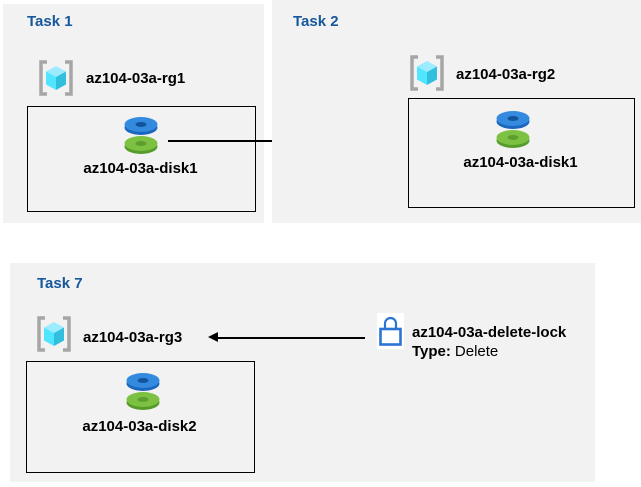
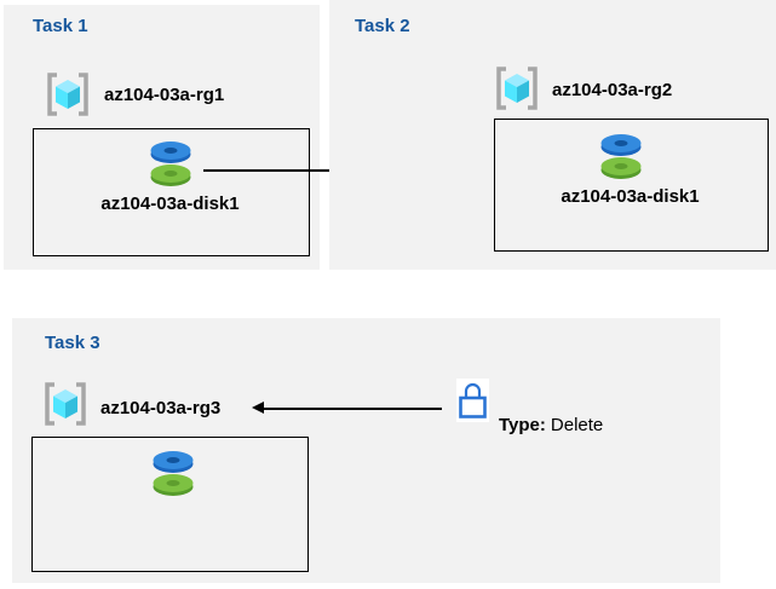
  Task 1
  az104-03a-rg1
  az104-03a-disk1
  Task 2
  az104-03a-rg2
  az104-03a-disk1
- Task 7
+ Task 3
  az104-03a-rg3
- az104-03a-disk2
- az104-03a-delete-lock
  Type: Delete
